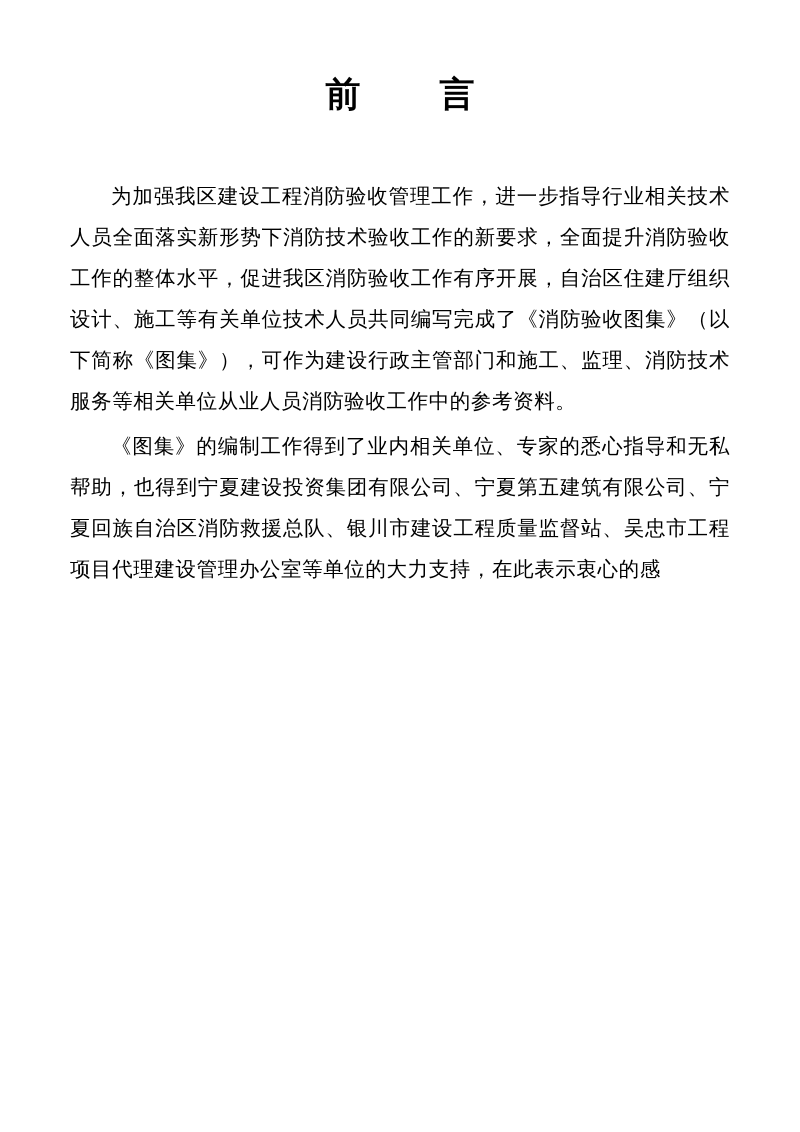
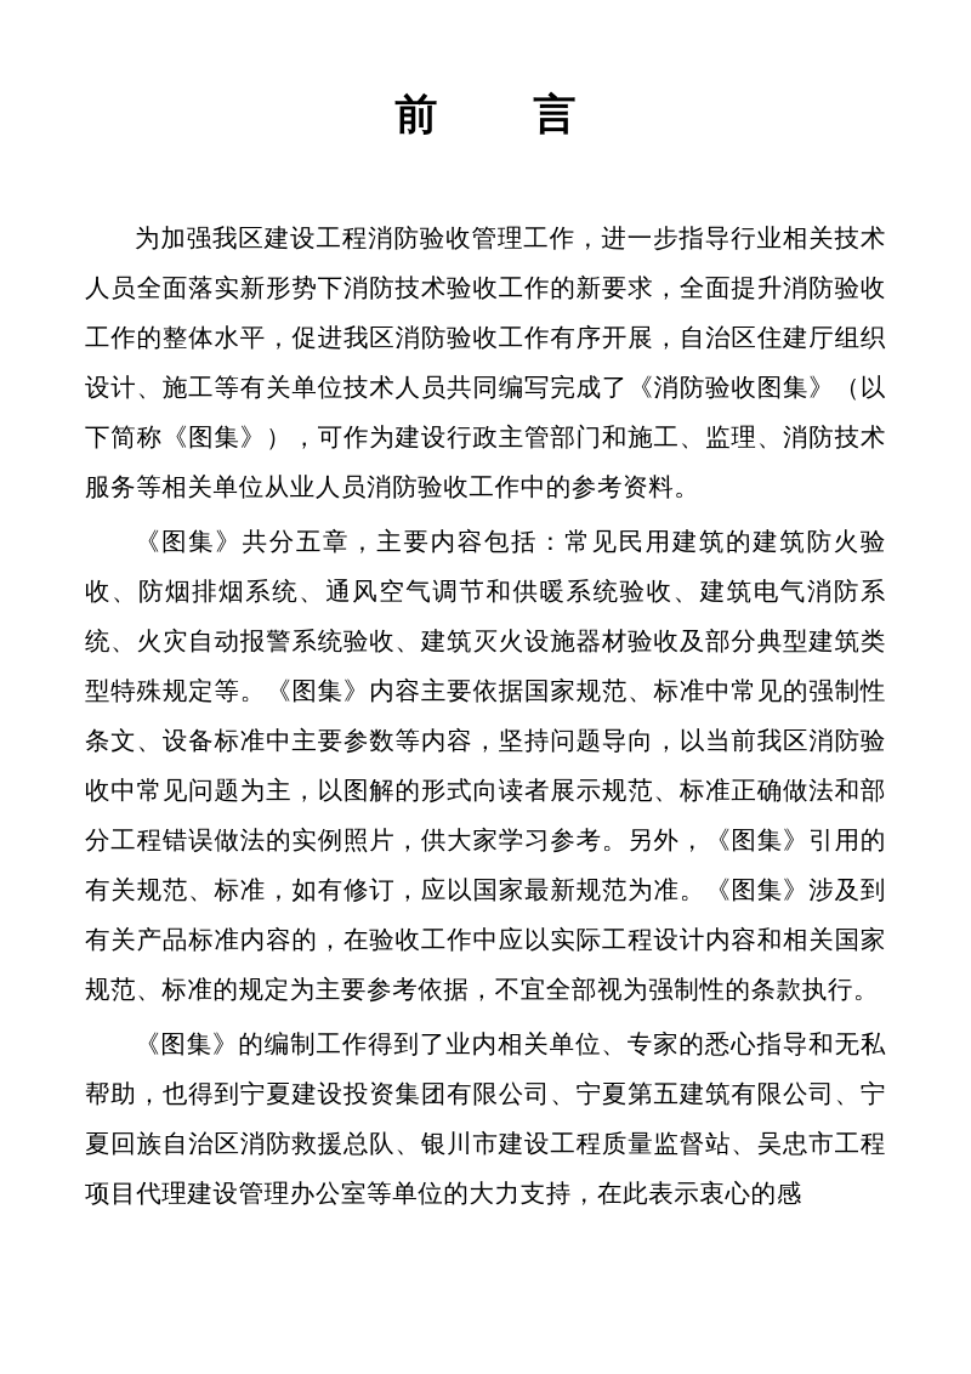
  前 言
  为加强我区建设工程消防验收管理工作，进一步指导行业相关技术人员全面落实新形势下消防技术验收工作的新要求，全面提升消防验收工作的整体水平，促进我区消防验收工作有序开展，自治区住建厅组织设计、施工等有关单位技术人员共同编写完成了《消防验收图集》（以下简称《图集》），可作为建设行政主管部门和施工、监理、消防技术服务等相关单位从业人员消防验收工作中的参考资料。
+ 《图集》共分五章，主要内容包括：常见民用建筑的建筑防火验收、防烟排烟系统、通风空气调节和供暖系统验收、建筑电气消防系统、火灾自动报警系统验收、建筑灭火设施器材验收及部分典型建筑类型特殊规定等。《图集》内容主要依据国家规范、标准中常见的强制性条文、设备标准中主要参数等内容，坚持问题导向，以当前我区消防验收中常见问题为主，以图解的形式向读者展示规范、标准正确做法和部分工程错误做法的实例照片，供大家学习参考。另外，《图集》引用的有关规范、标准，如有修订，应以国家最新规范为准。《图集》涉及到有关产品标准内容的，在验收工作中应以实际工程设计内容和相关国家规范、标准的规定为主要参考依据，不宜全部视为强制性的条款执行。
  《图集》的编制工作得到了业内相关单位、专家的悉心指导和无私帮助，也得到宁夏建设投资集团有限公司、宁夏第五建筑有限公司、宁夏回族自治区消防救援总队、银川市建设工程质量监督站、吴忠市工程项目代理建设管理办公室等单位的大力支持，在此表示衷心的感
